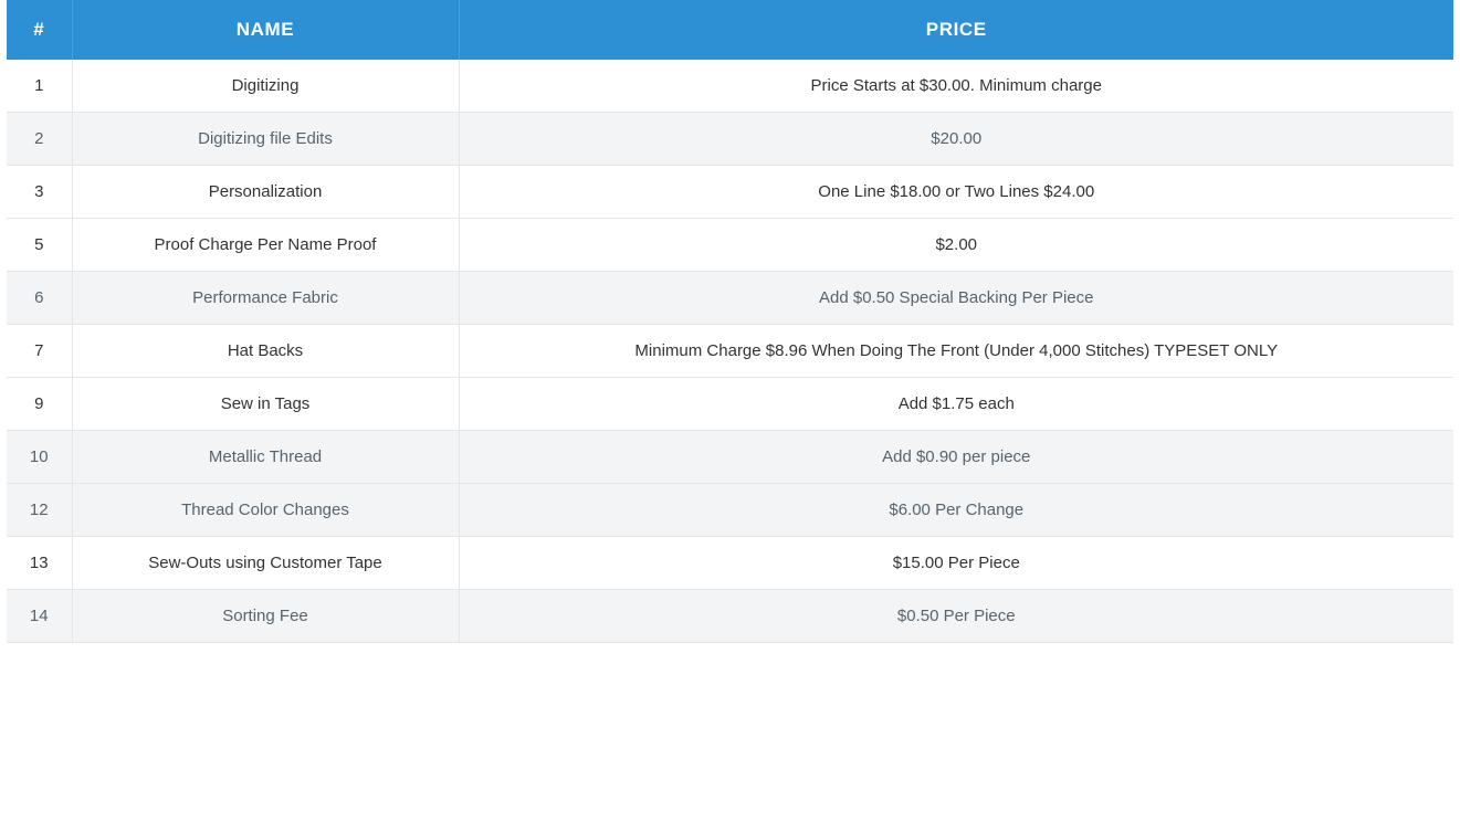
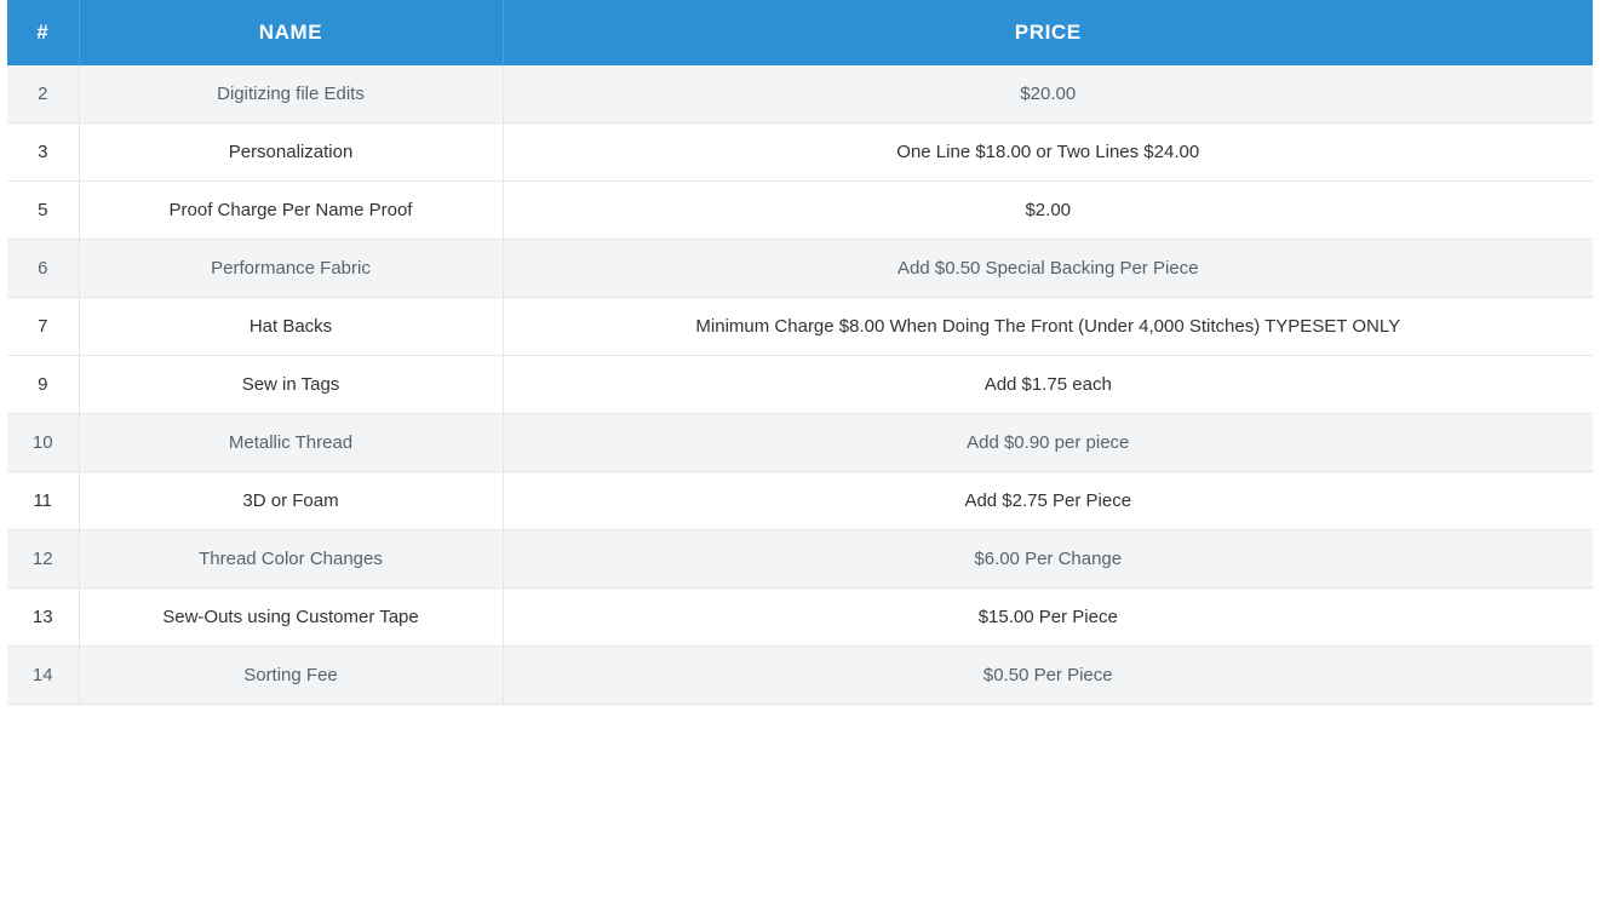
  #	NAME	PRICE
- 1	Digitizing	Price Starts at $30.00. Minimum charge
  2	Digitizing file Edits	$20.00
  3	Personalization	One Line $18.00 or Two Lines $24.00
  5	Proof Charge Per Name Proof	$2.00
  6	Performance Fabric	Add $0.50 Special Backing Per Piece
- 7	Hat Backs	Minimum Charge $8.96 When Doing The Front (Under 4,000 Stitches) TYPESET ONLY
+ 7	Hat Backs	Minimum Charge $8.00 When Doing The Front (Under 4,000 Stitches) TYPESET ONLY
  9	Sew in Tags	Add $1.75 each
  10	Metallic Thread	Add $0.90 per piece
+ 11	3D or Foam	Add $2.75 Per Piece
  12	Thread Color Changes	$6.00 Per Change
  13	Sew-Outs using Customer Tape	$15.00 Per Piece
  14	Sorting Fee	$0.50 Per Piece
